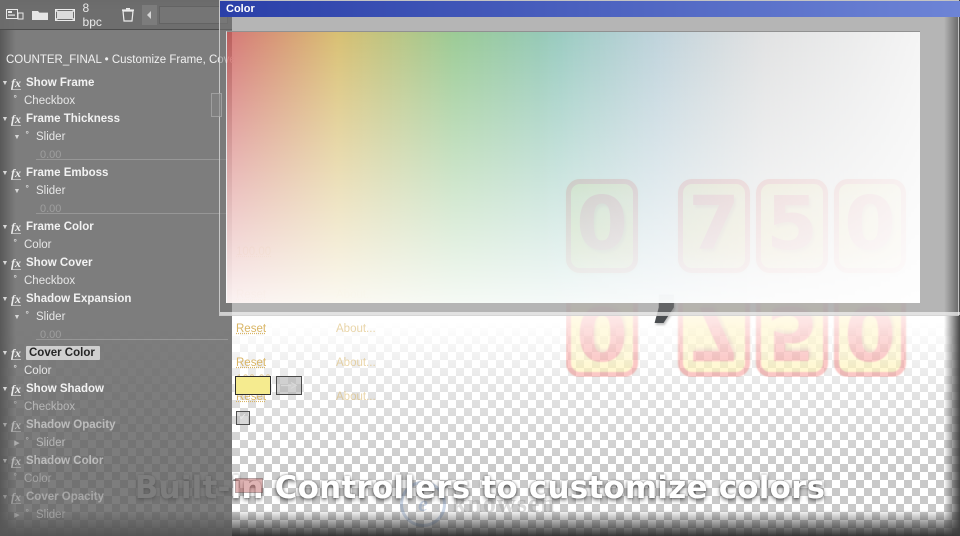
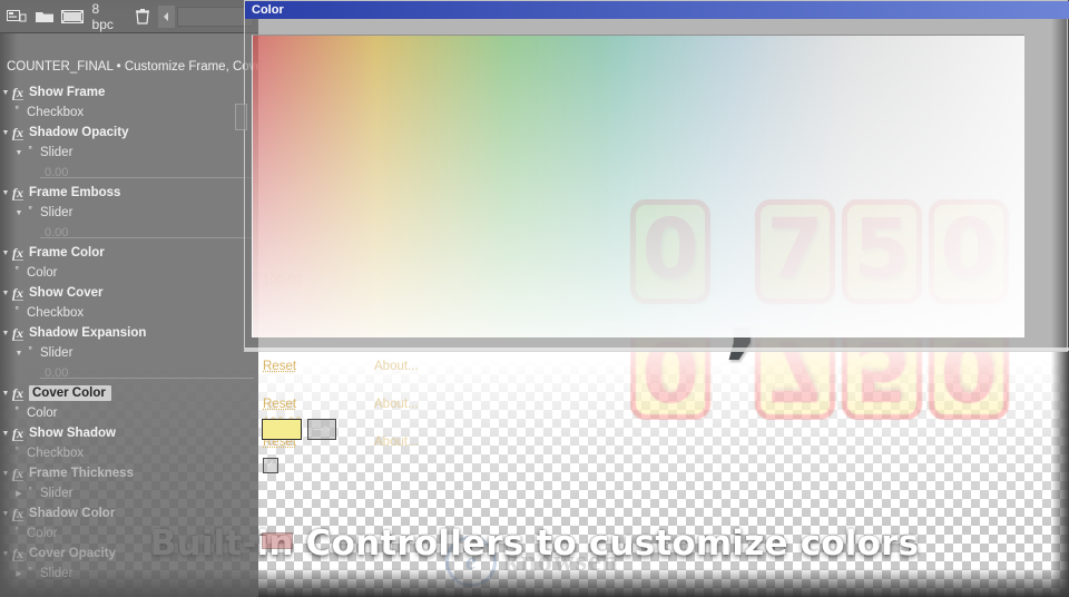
  8 bpc
  COUNTER_FINAL • Customize Frame, Co
  fx
  Show Frame
  ˚
  Checkbox
  fx
- Frame Thickness
+ Shadow Opacity
  ˚
  Slider
  0.00
  fx
  Frame Emboss
  ˚
  Slider
  0.00
  fx
  Frame Color
  ˚
  Color
  fx
  Show Cover
  ˚
  Checkbox
  fx
  Shadow Expansion
  ˚
  Slider
  0.00
  fx
  Cover Color
  ˚
  Color
  fx
  Show Shadow
  ˚
  Checkbox
  fx
- Shadow Opacity
+ Frame Thickness
  ˚
  Slider
  fx
  Shadow Color
  ˚
  Color
  fx
  Cover Opacity
  ˚
  Slider
  Reset
  About...
  Reset
  About...
  Reset
  About...
  ✓
  Color
